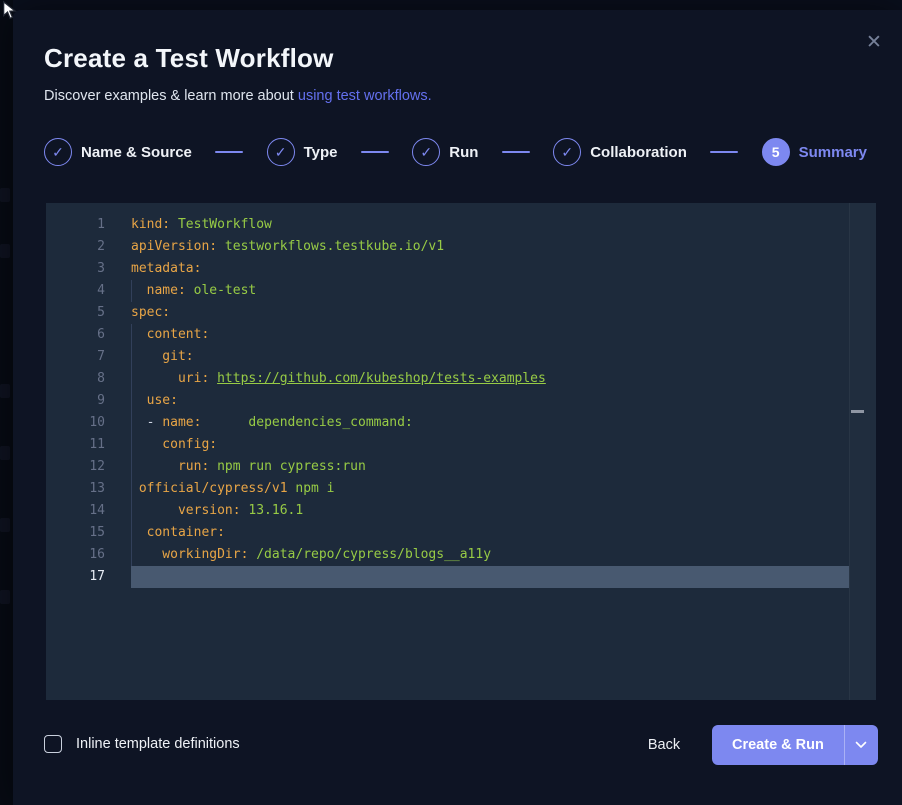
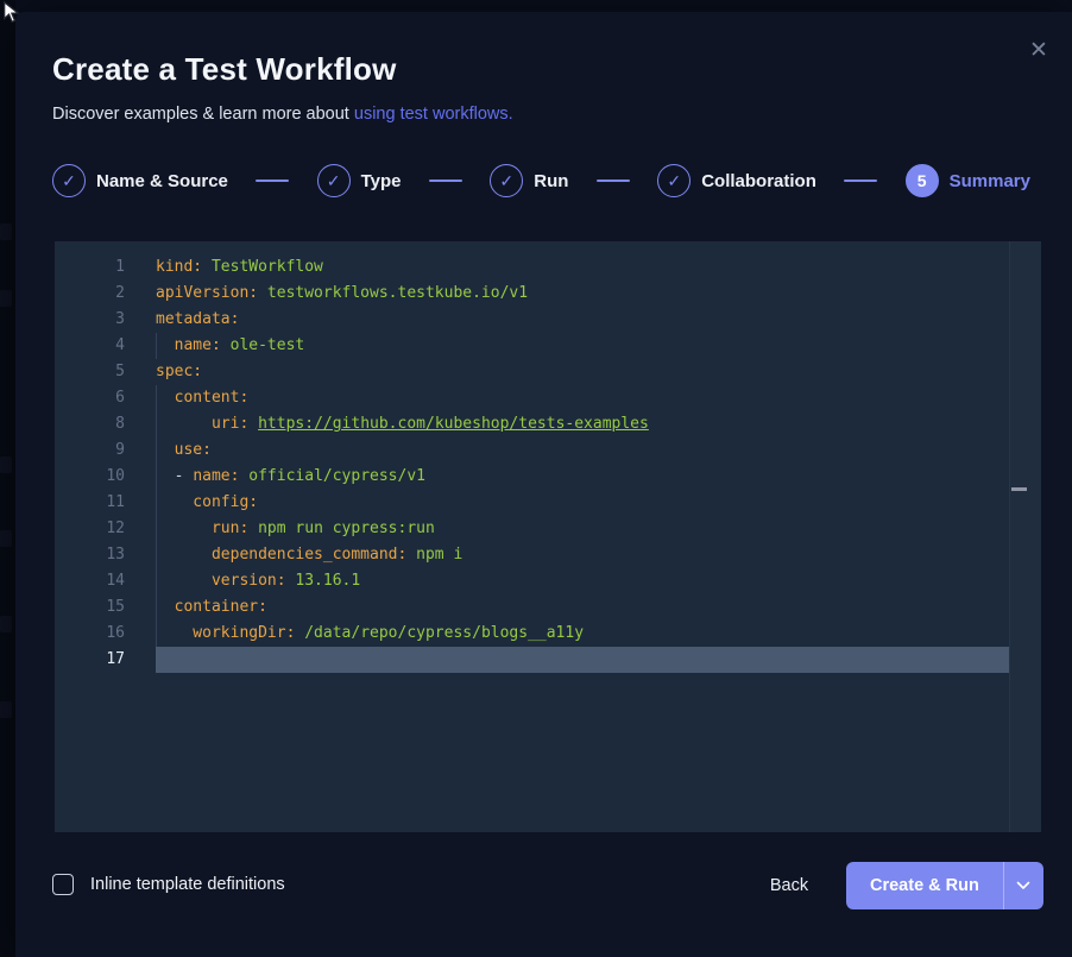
  ✕
  Create a Test Workflow
  Discover examples & learn more about using test workflows.
  ✓
  Name & Source
  ✓
  Type
  ✓
  Run
  ✓
  Collaboration
  5
  Summary
  1
  kind: TestWorkflow
  2
  apiVersion: testworkflows.testkube.io/v1
  3
  metadata:
  4
  name: ole-test
  5
  spec:
  6
  content:
- 7
- git:
  8
  uri: https://github.com/kubeshop/tests-examples
  9
  use:
  10
- - name: dependencies_command:
+ - name: official/cypress/v1
  11
  config:
  12
  run: npm run cypress:run
  13
- official/cypress/v1 npm i
+ dependencies_command: npm i
  14
  version: 13.16.1
  15
  container:
  16
  workingDir: /data/repo/cypress/blogs__a11y
  17
  Inline template definitions
  Back
  Create & Run
